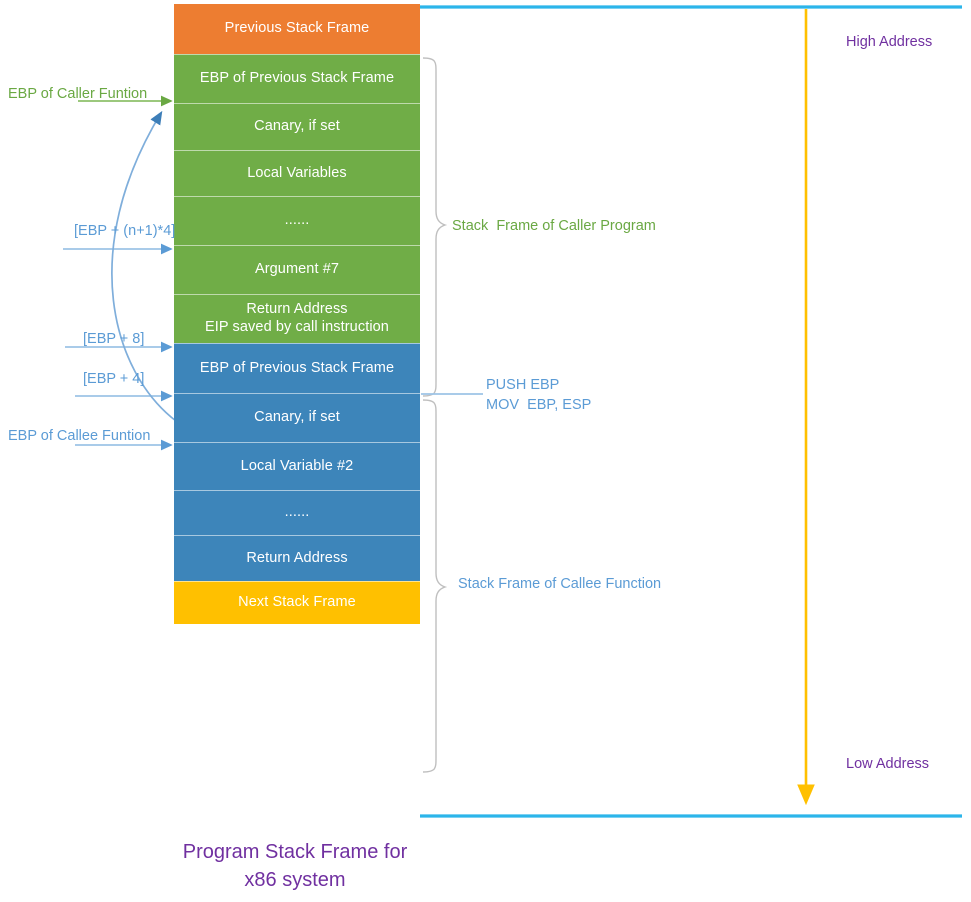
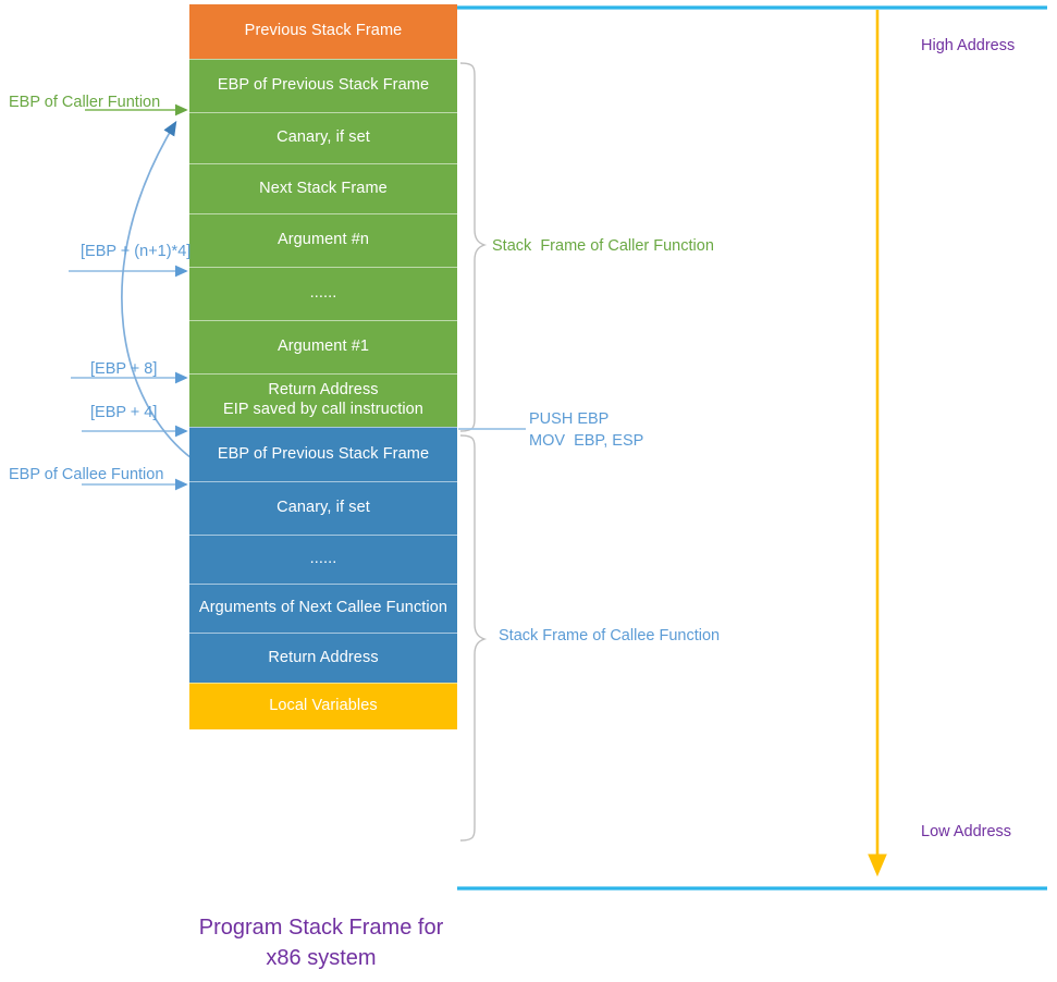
  Previous Stack Frame
  EBP of Previous Stack Frame
  Canary, if set
- Local Variables
+ Next Stack Frame
+ Argument #n
  ......
- Argument #7
+ Argument #1
  Return Address
  EIP saved by call instruction
  EBP of Previous Stack Frame
  Canary, if set
- Local Variable #2
  ......
+ Arguments of Next Callee Function
  Return Address
- Next Stack Frame
+ Local Variables
  EBP of Caller Funtion
  [EBP + (n+1)*4]
  [EBP + 8]
  [EBP + 4]
  EBP of Callee Funtion
- Stack Frame of Caller Program
+ Stack Frame of Caller Function
  PUSH EBP
  MOV EBP, ESP
  Stack Frame of Callee Function
  High Address
  Low Address
  Program Stack Frame for
  x86 system
